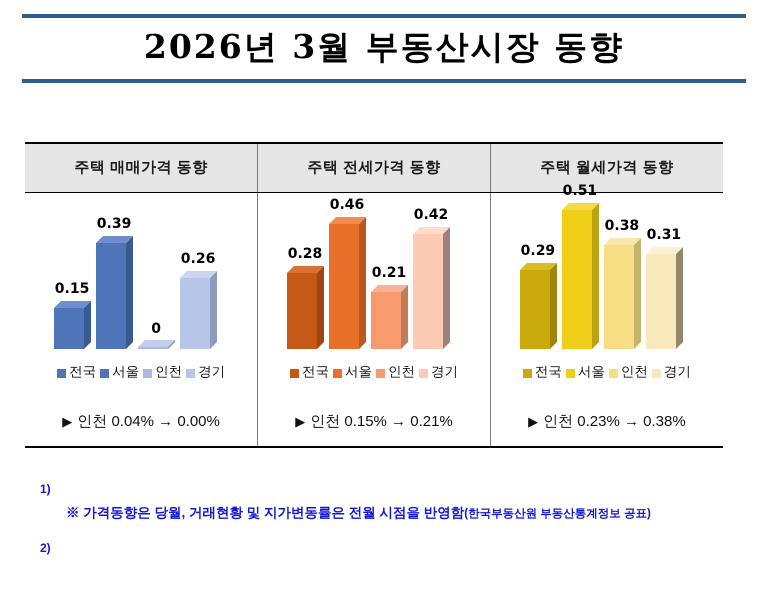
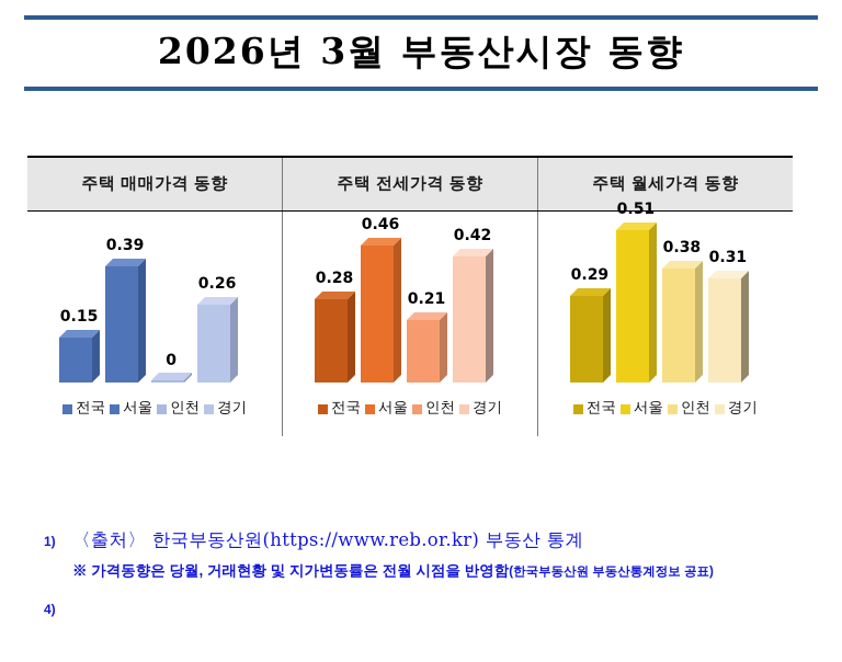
  2026년 3월 부동산시장 동향
  주택 매매가격 동향	주택 전세가격 동향	주택 월세가격 동향
  0.150.3900.26 전국 서울 인천 경기	0.280.460.210.42 전국 서울 인천 경기	0.290.510.380.31 전국 서울 인천 경기
- ▶ 인천 0.04% → 0.00%	▶ 인천 0.15% → 0.21%	▶ 인천 0.23% → 0.38%
  1)
+ 〈출처〉 한국부동산원(https://www.reb.or.kr) 부동산 통계
  ※ 가격동향은 당월, 거래현황 및 지가변동률은 전월 시점을 반영함(한국부동산원 부동산통계정보 공표)
- 2)
+ 4)
